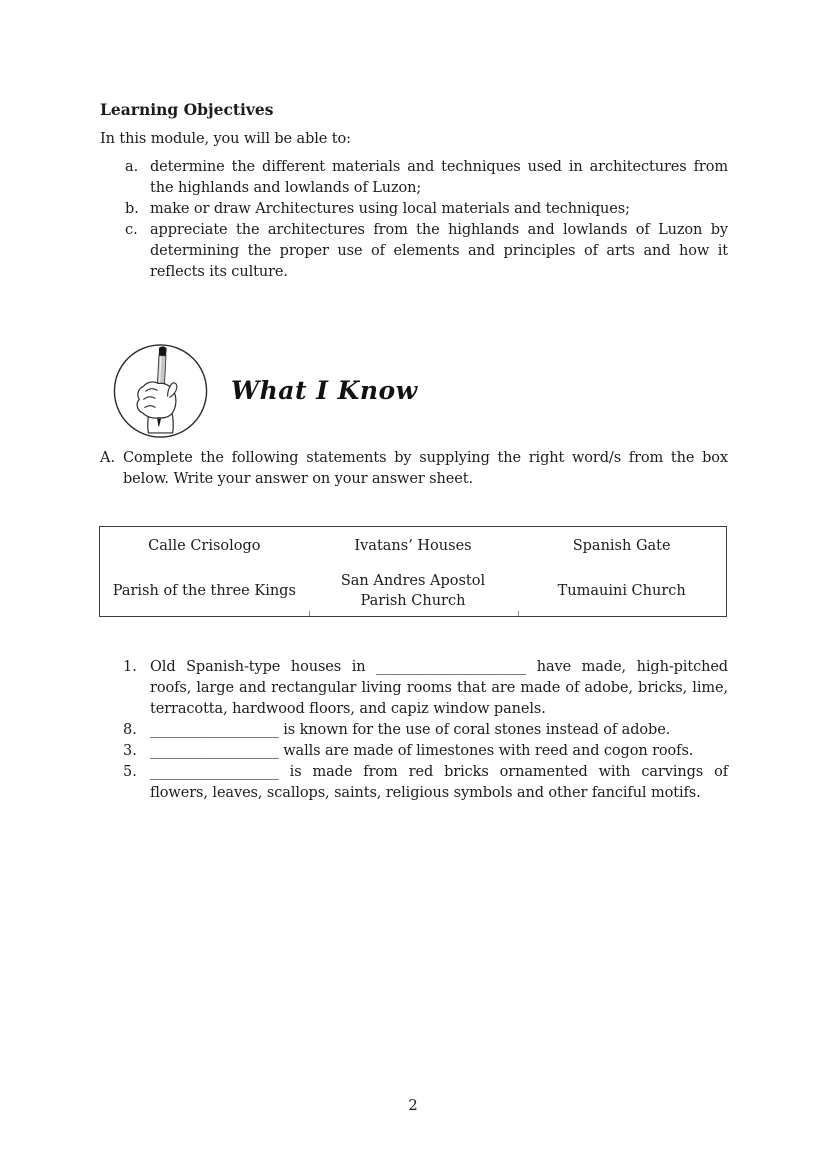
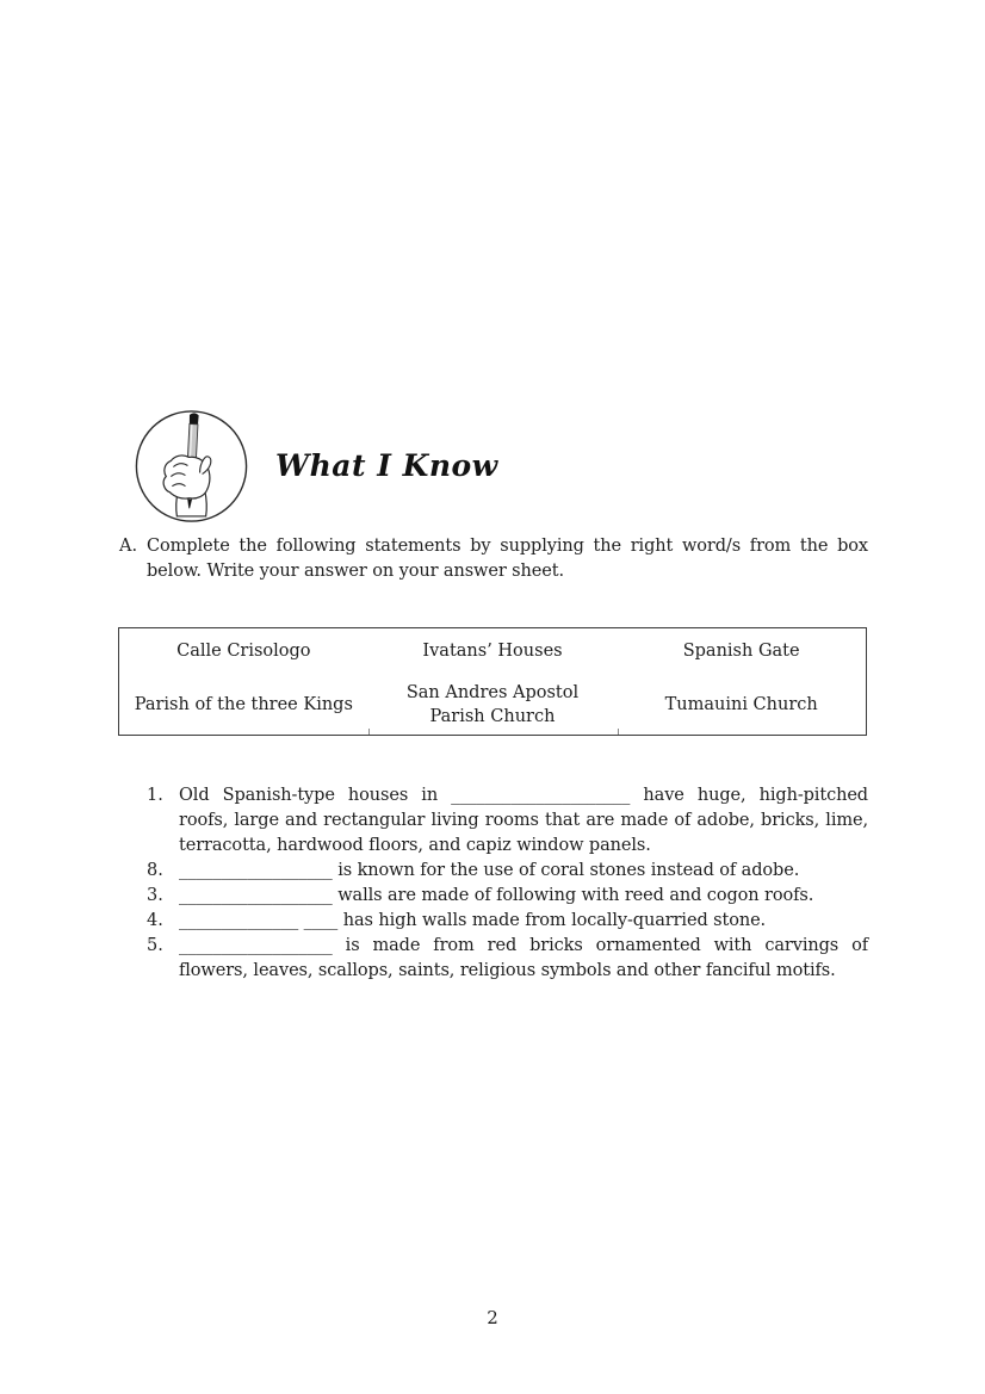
- Learning Objectives
- In this module, you will be able to:
- a.
- determine the different materials and techniques used in architectures from
- the highlands and lowlands of Luzon;
- b.
- make or draw Architectures using local materials and techniques;
- c.
- appreciate the architectures from the highlands and lowlands of Luzon by
- determining the proper use of elements and principles of arts and how it
- reflects its culture.
  What I Know
  A.
  Complete the following statements by supplying the right word/s from the box
  below. Write your answer on your answer sheet.
  Calle Crisologo
  Ivatans’ Houses
  Spanish Gate
  Parish of the three Kings
  San Andres Apostol
  Parish Church
  Tumauini Church
  1.
- Old Spanish-type houses in _____________________ have made, high-pitched
+ Old Spanish-type houses in _____________________ have huge, high-pitched
  roofs, large and rectangular living rooms that are made of adobe, bricks, lime,
  terracotta, hardwood floors, and capiz window panels.
  8.
  __________________ is known for the use of coral stones instead of adobe.
  3.
- __________________ walls are made of limestones with reed and cogon roofs.
+ __________________ walls are made of following with reed and cogon roofs.
+ 4.
+ ______________ ____ has high walls made from locally-quarried stone.
  5.
  __________________ is made from red bricks ornamented with carvings of
  flowers, leaves, scallops, saints, religious symbols and other fanciful motifs.
  2
